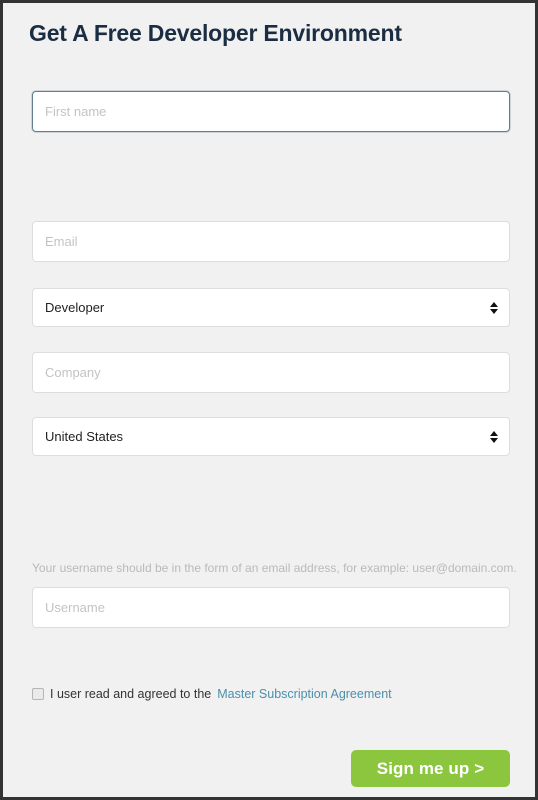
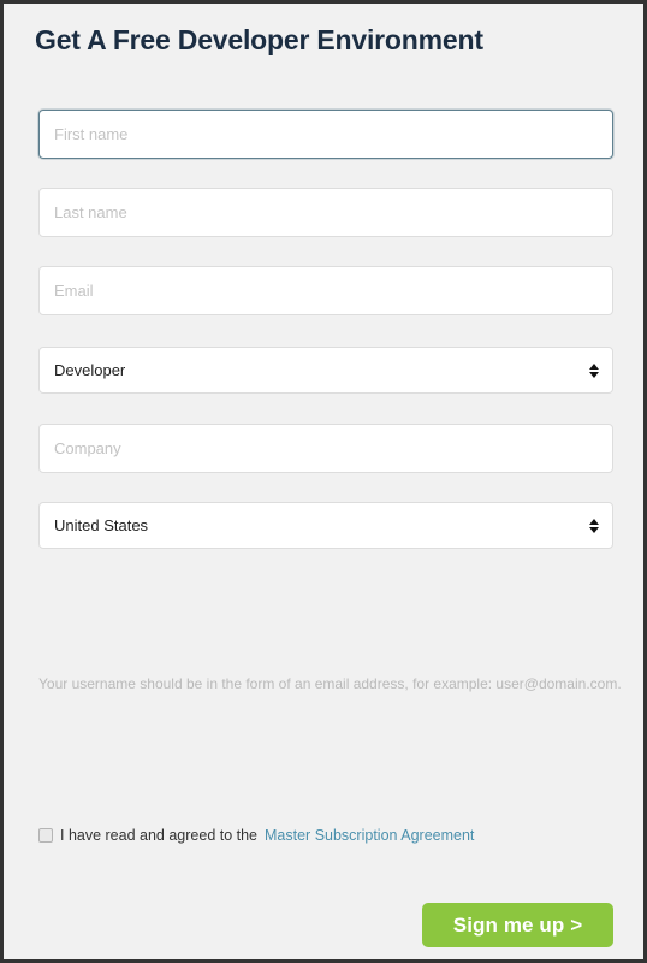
  Get A Free Developer Environment
  First name
+ Last name
  Email
  Developer
  Company
  United States
  Your username should be in the form of an email address, for example: user@domain.com.
- Username
- I user read and agreed to the
+ I have read and agreed to the
  Master Subscription Agreement
  Sign me up >
